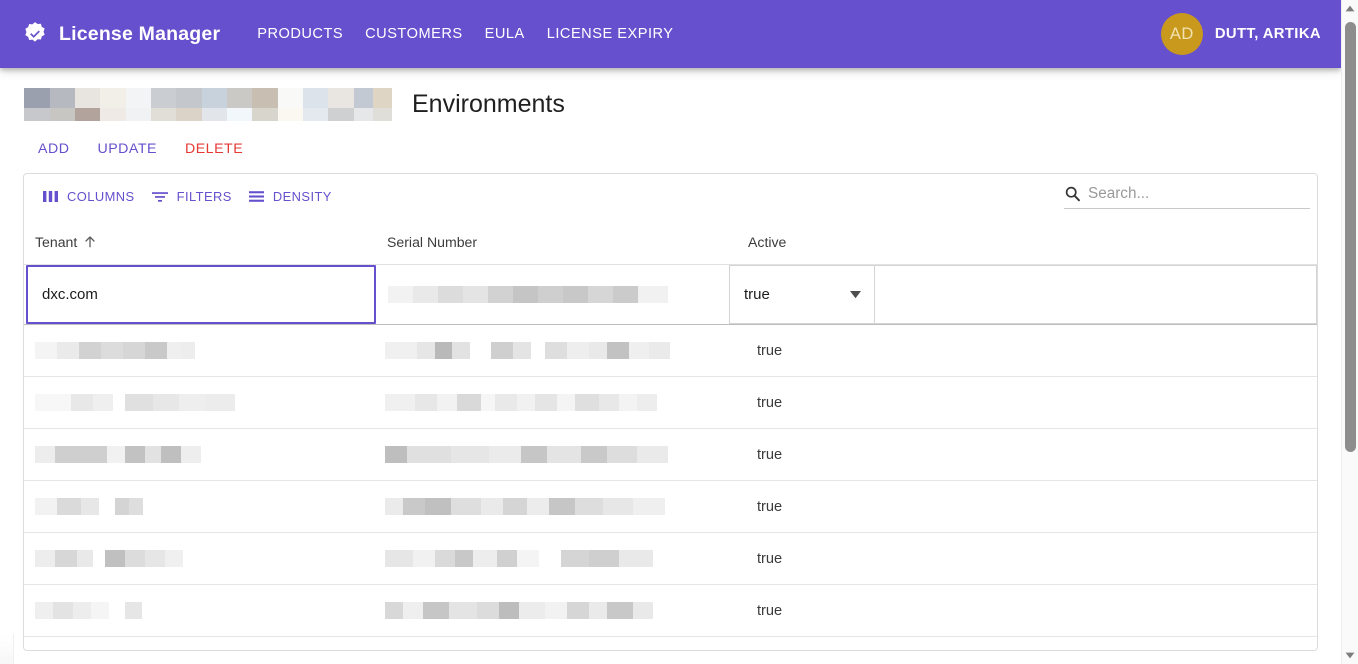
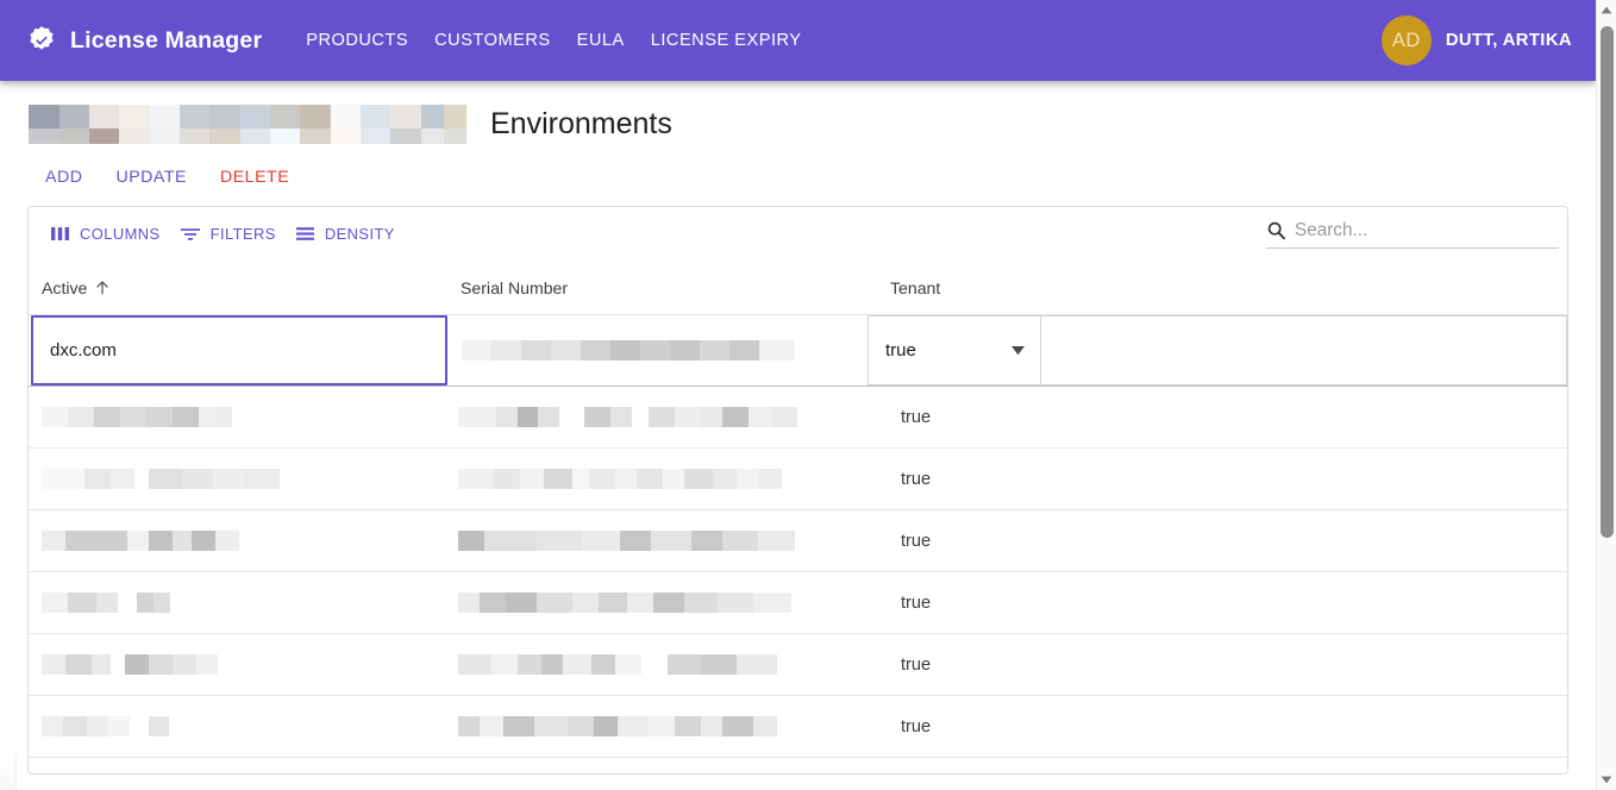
  License Manager
  PRODUCTS
  CUSTOMERS
  EULA
  LICENSE EXPIRY
  AD
  DUTT, ARTIKA
  Environments
  ADD
  UPDATE
  DELETE
  COLUMNS
  FILTERS
  DENSITY
  Search...
- Tenant
+ Active
  Serial Number
- Active
+ Tenant
  dxc.com
  true
  true
  true
  true
  true
  true
  true
